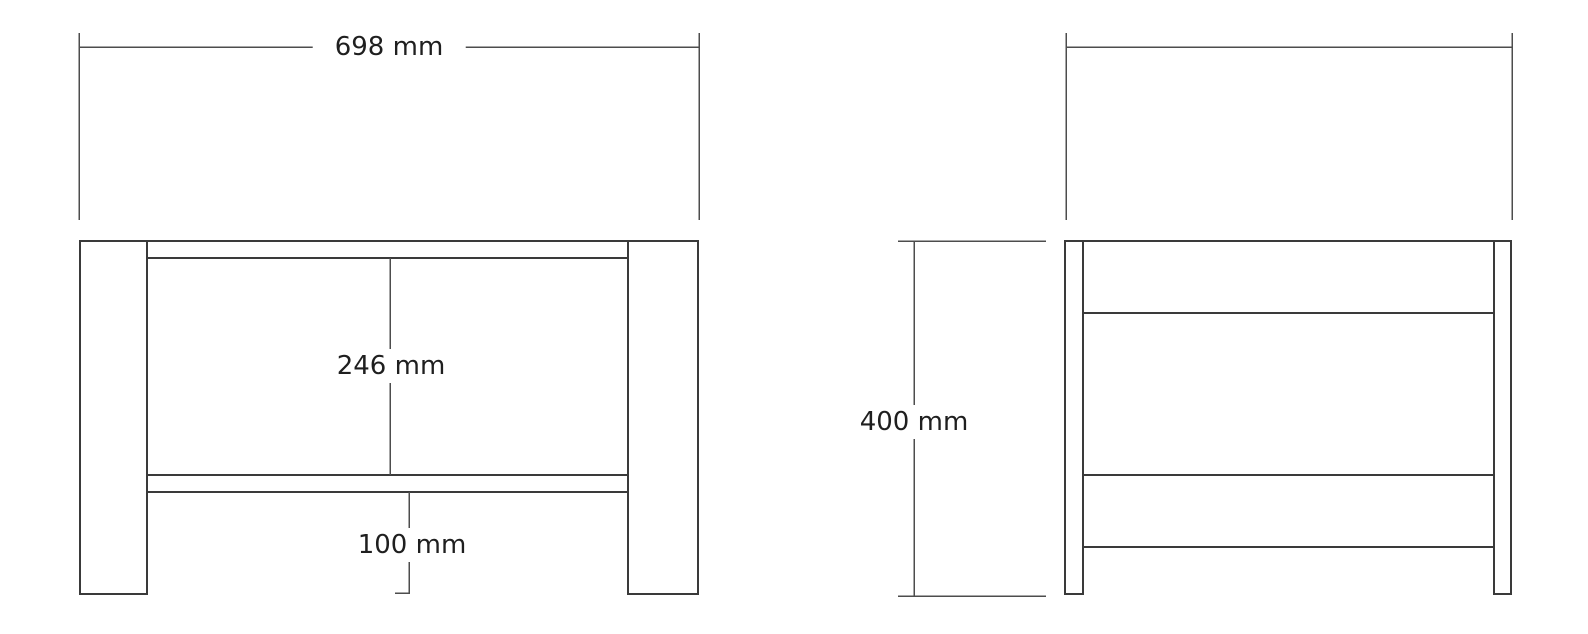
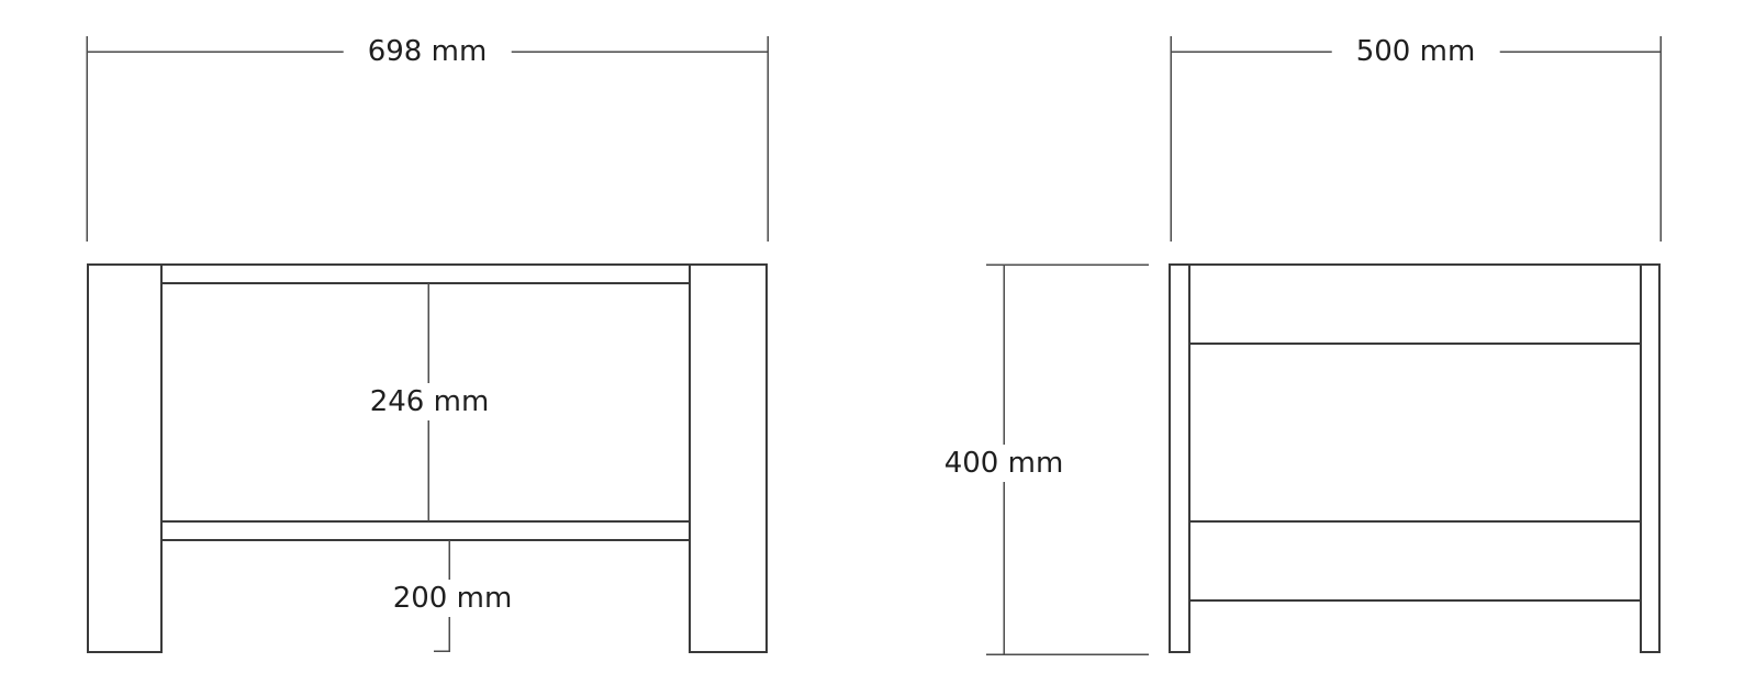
  698 mm
+ 500 mm
  246 mm
  400 mm
- 100 mm
+ 200 mm
